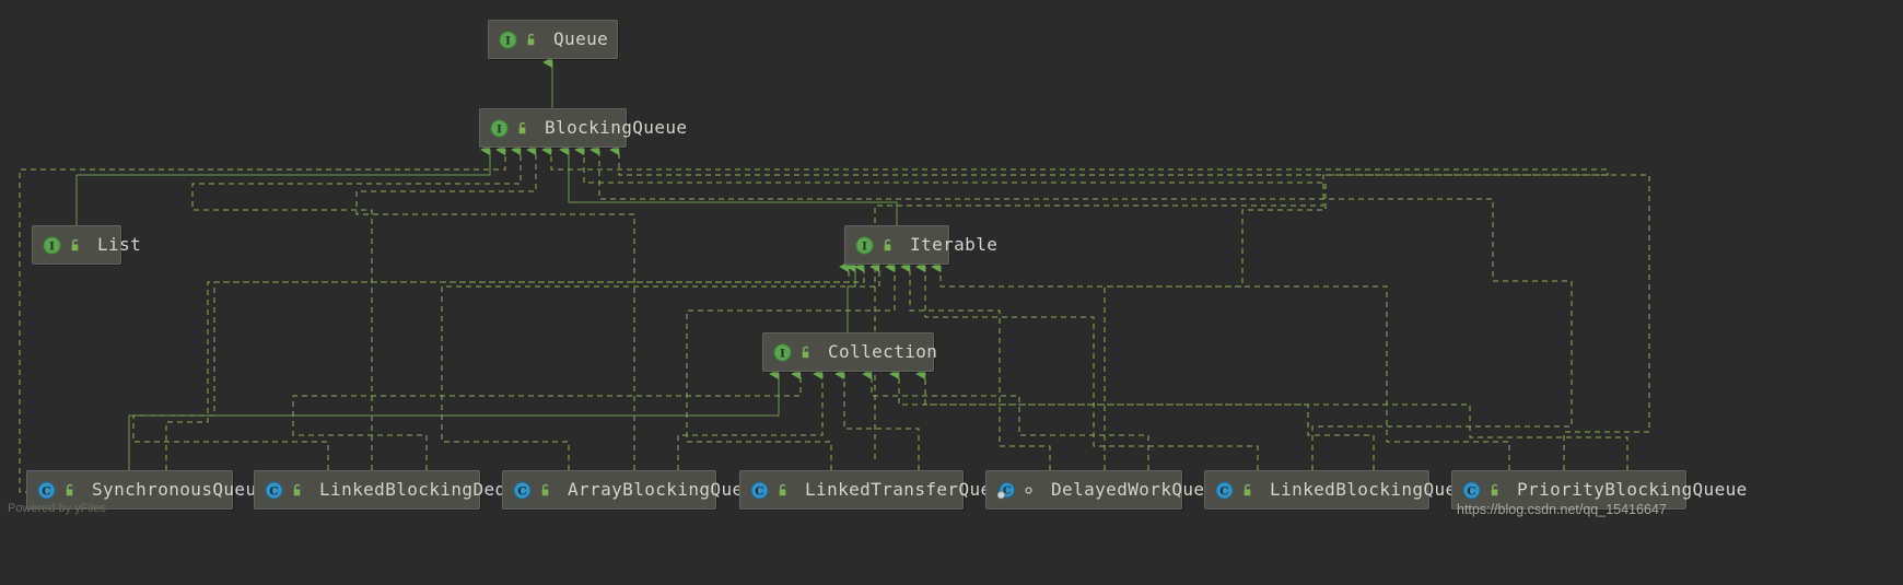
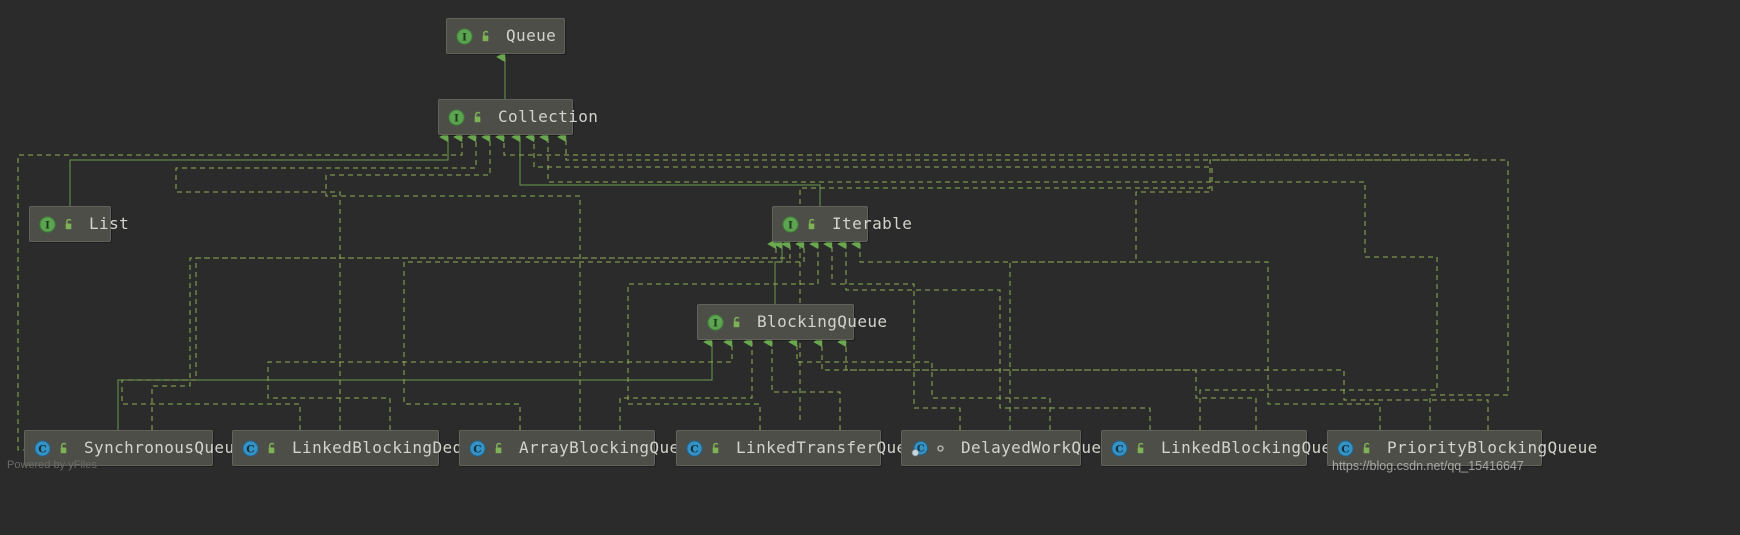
  I
  Queue
  I
- BlockingQueue
+ Collection
  I
  List
  I
  Iterable
  I
- Collection
+ BlockingQueue
  C
  SynchronousQueu
  C
  LinkedBlockingDeq
  C
  ArrayBlockingQue
  C
  LinkedTransferQu
  C
  DelayedWorkQue
  C
  LinkedBlockingQu
  C
  PriorityBlockingQueue
  Powered by yFiles
  https://blog.csdn.net/qq_15416647
